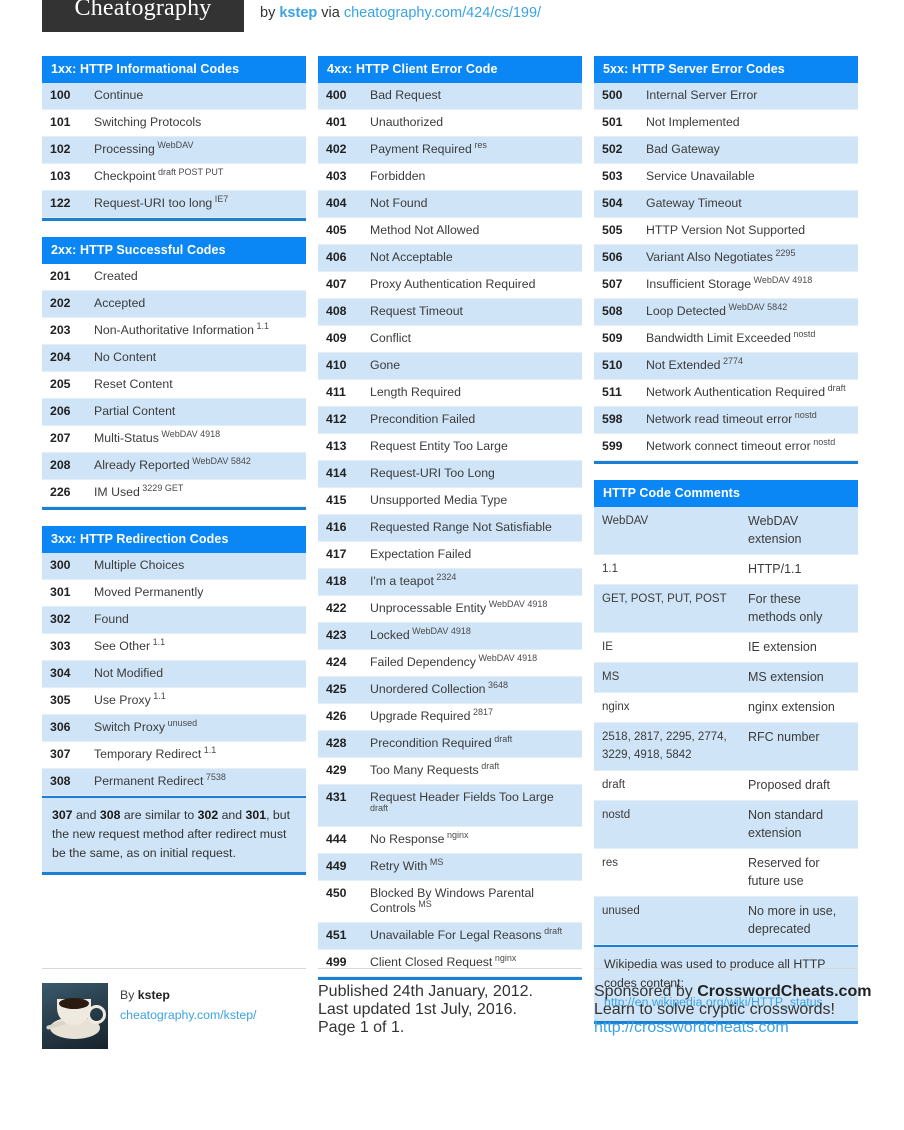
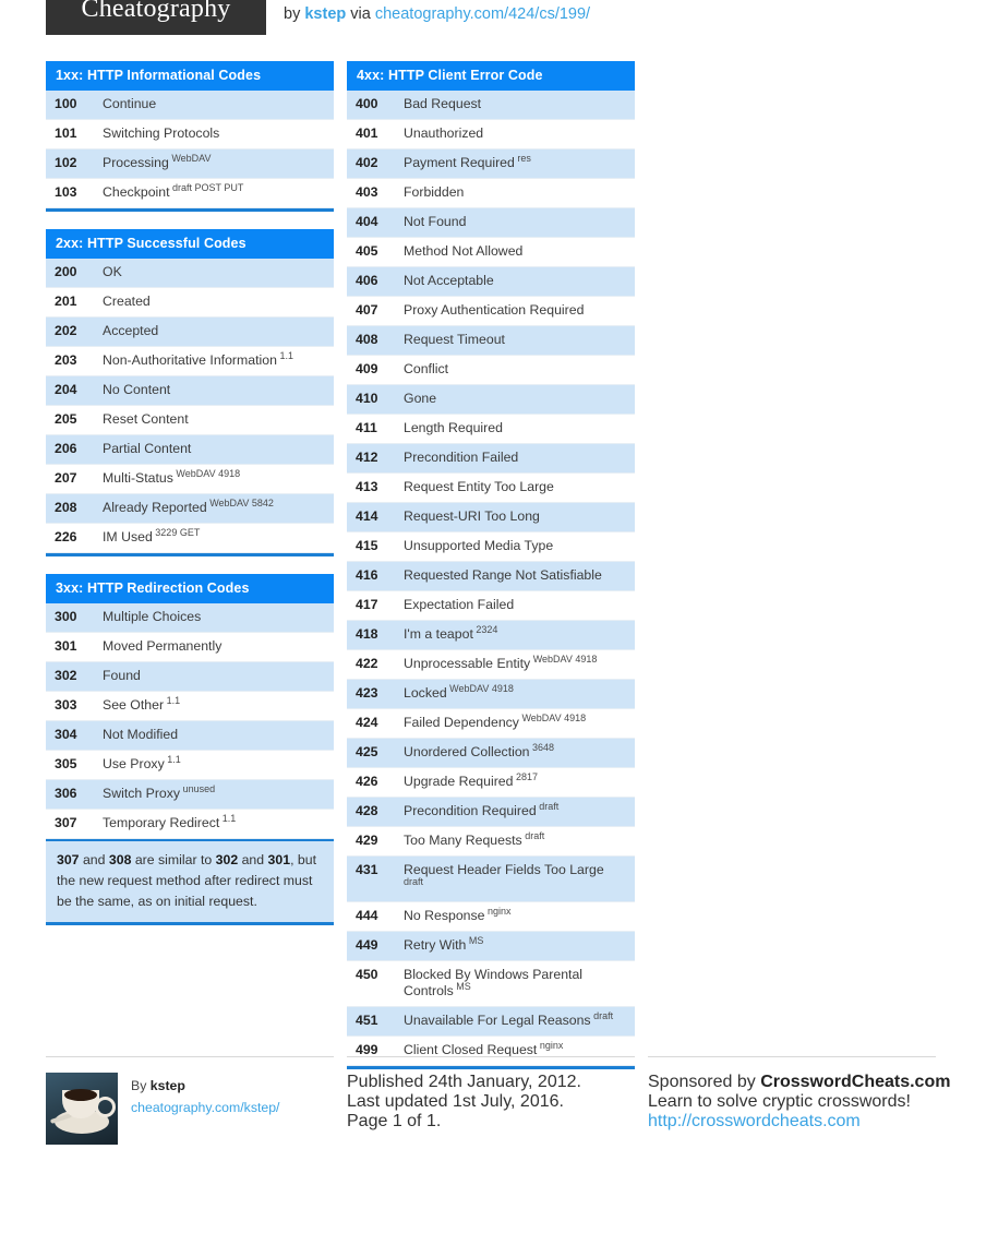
  Cheatography
  by kstep via cheatography.com/424/cs/199/
  1xx: HTTP Informational Codes
  100
  Continue
  101
  Switching Protocols
  102
  Processing WebDAV
  103
  Checkpoint draft POST PUT
- 122
- Request-URI too long IE7
  2xx: HTTP Successful Codes
+ 200
+ OK
  201
  Created
  202
  Accepted
  203
  Non-Authoritative Information 1.1
  204
  No Content
  205
  Reset Content
  206
  Partial Content
  207
  Multi-Status WebDAV 4918
  208
  Already Reported WebDAV 5842
  226
  IM Used 3229 GET
  3xx: HTTP Redirection Codes
  300
  Multiple Choices
  301
  Moved Permanently
  302
  Found
  303
  See Other 1.1
  304
  Not Modified
  305
  Use Proxy 1.1
  306
  Switch Proxy unused
  307
  Temporary Redirect 1.1
- 308
- Permanent Redirect 7538
  307 and 308 are similar to 302 and 301, but the new request method after redirect must be the same, as on initial request.
  4xx: HTTP Client Error Code
  400
  Bad Request
  401
  Unauthorized
  402
  Payment Required res
  403
  Forbidden
  404
  Not Found
  405
  Method Not Allowed
  406
  Not Acceptable
  407
  Proxy Authentication Required
  408
  Request Timeout
  409
  Conflict
  410
  Gone
  411
  Length Required
  412
  Precondition Failed
  413
  Request Entity Too Large
  414
  Request-URI Too Long
  415
  Unsupported Media Type
  416
  Requested Range Not Satisfiable
  417
  Expectation Failed
  418
  I'm a teapot 2324
  422
  Unprocessable Entity WebDAV 4918
  423
  Locked WebDAV 4918
  424
  Failed Dependency WebDAV 4918
  425
  Unordered Collection 3648
  426
  Upgrade Required 2817
  428
  Precondition Required draft
  429
  Too Many Requests draft
  431
  Request Header Fields Too Large draft
  444
  No Response nginx
  449
  Retry With MS
  450
  Blocked By Windows Parental Controls MS
  451
  Unavailable For Legal Reasons draft
  499
  Client Closed Request nginx
- 5xx: HTTP Server Error Codes
- 500
- Internal Server Error
- 501
- Not Implemented
- 502
- Bad Gateway
- 503
- Service Unavailable
- 504
- Gateway Timeout
- 505
- HTTP Version Not Supported
- 506
- Variant Also Negotiates 2295
- 507
- Insufficient Storage WebDAV 4918
- 508
- Loop Detected WebDAV 5842
- 509
- Bandwidth Limit Exceeded nostd
- 510
- Not Extended 2774
- 511
- Network Authentication Required draft
- 598
- Network read timeout error nostd
- 599
- Network connect timeout error nostd
- HTTP Code Comments
- WebDAV
- WebDAV extension
- 1.1
- HTTP/1.1
- GET, POST, PUT, POST
- For these methods only
- IE
- IE extension
- MS
- MS extension
- nginx
- nginx extension
- 2518, 2817, 2295, 2774, 3229, 4918, 5842
- RFC number
- draft
- Proposed draft
- nostd
- Non standard extension
- res
- Reserved for future use
- unused
- No more in use, deprecated
- Wikipedia was used to produce all HTTP codes content:
- http://en.wikipedia.org/wiki/HTTP_status
  By kstep
  cheatography.com/kstep/
  Published 24th January, 2012.
  Last updated 1st July, 2016.
  Page 1 of 1.
  Sponsored by CrosswordCheats.com
  Learn to solve cryptic crosswords!
  http://crosswordcheats.com
